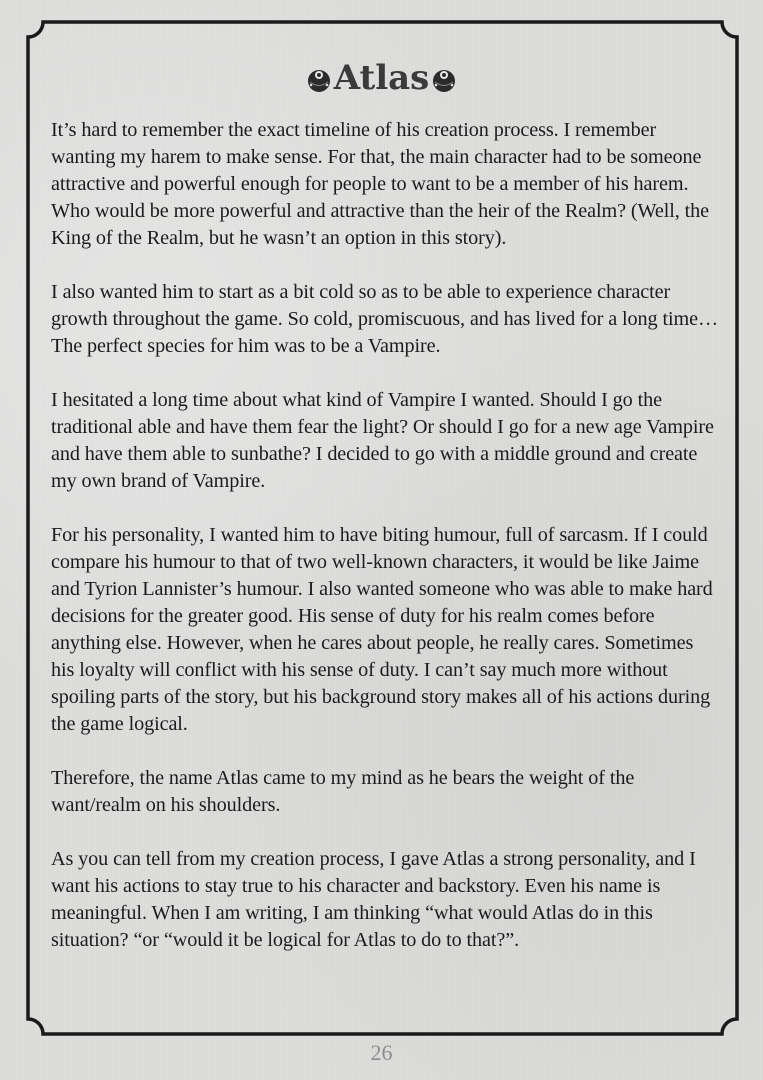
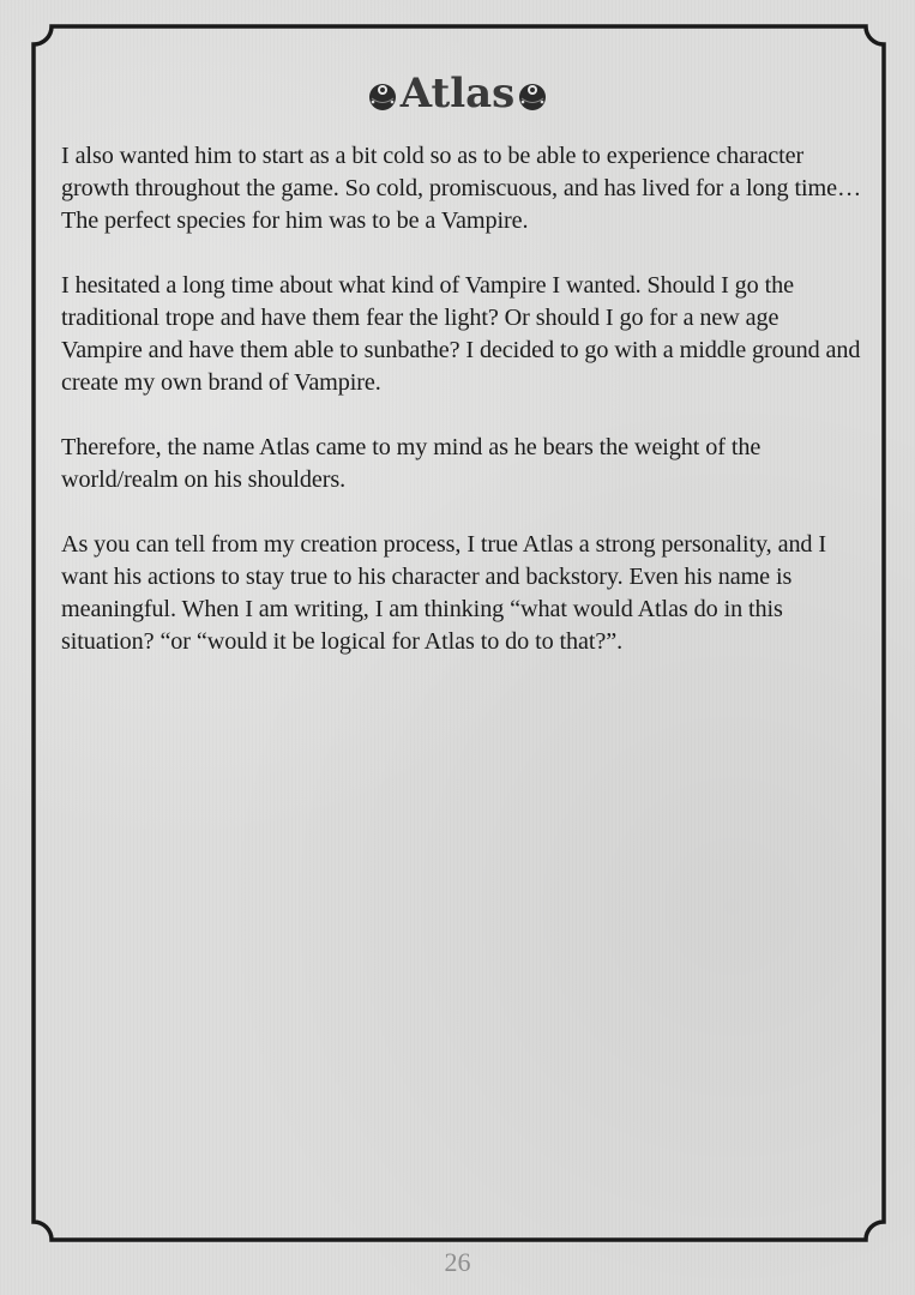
  Atlas
- It’s hard to remember the exact timeline of his creation process. I remember wanting my harem to make sense. For that, the main character had to be someone attractive and powerful enough for people to want to be a member of his harem. Who would be more powerful and attractive than the heir of the Realm? (Well, the King of the Realm, but he wasn’t an option in this story).
  I also wanted him to start as a bit cold so as to be able to experience character growth throughout the game. So cold, promiscuous, and has lived for a long time… The perfect species for him was to be a Vampire.
- I hesitated a long time about what kind of Vampire I wanted. Should I go the traditional able and have them fear the light? Or should I go for a new age Vampire and have them able to sunbathe? I decided to go with a middle ground and create my own brand of Vampire.
+ I hesitated a long time about what kind of Vampire I wanted. Should I go the traditional trope and have them fear the light? Or should I go for a new age Vampire and have them able to sunbathe? I decided to go with a middle ground and create my own brand of Vampire.
- For his personality, I wanted him to have biting humour, full of sarcasm. If I could compare his humour to that of two well-known characters, it would be like Jaime and Tyrion Lannister’s humour. I also wanted someone who was able to make hard decisions for the greater good. His sense of duty for his realm comes before anything else. However, when he cares about people, he really cares. Sometimes his loyalty will conflict with his sense of duty. I can’t say much more without spoiling parts of the story, but his background story makes all of his actions during the game logical.
- Therefore, the name Atlas came to my mind as he bears the weight of the want/realm on his shoulders.
+ Therefore, the name Atlas came to my mind as he bears the weight of the world/realm on his shoulders.
- As you can tell from my creation process, I gave Atlas a strong personality, and I want his actions to stay true to his character and backstory. Even his name is meaningful. When I am writing, I am thinking “what would Atlas do in this situation? “or “would it be logical for Atlas to do to that?”.
+ As you can tell from my creation process, I true Atlas a strong personality, and I want his actions to stay true to his character and backstory. Even his name is meaningful. When I am writing, I am thinking “what would Atlas do in this situation? “or “would it be logical for Atlas to do to that?”.
  26
